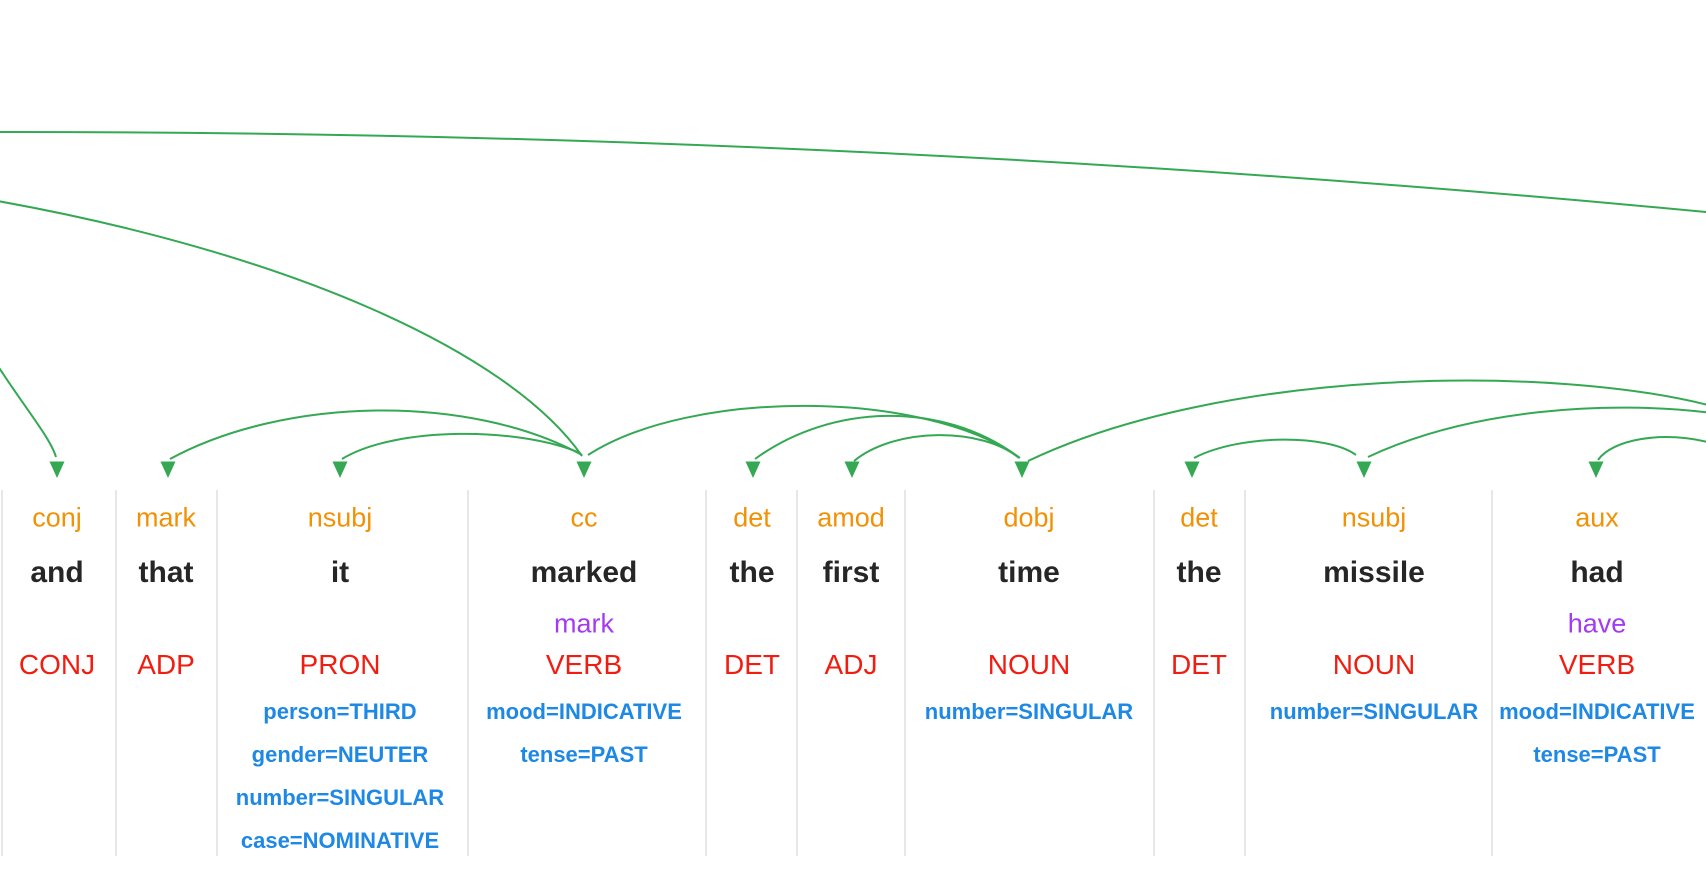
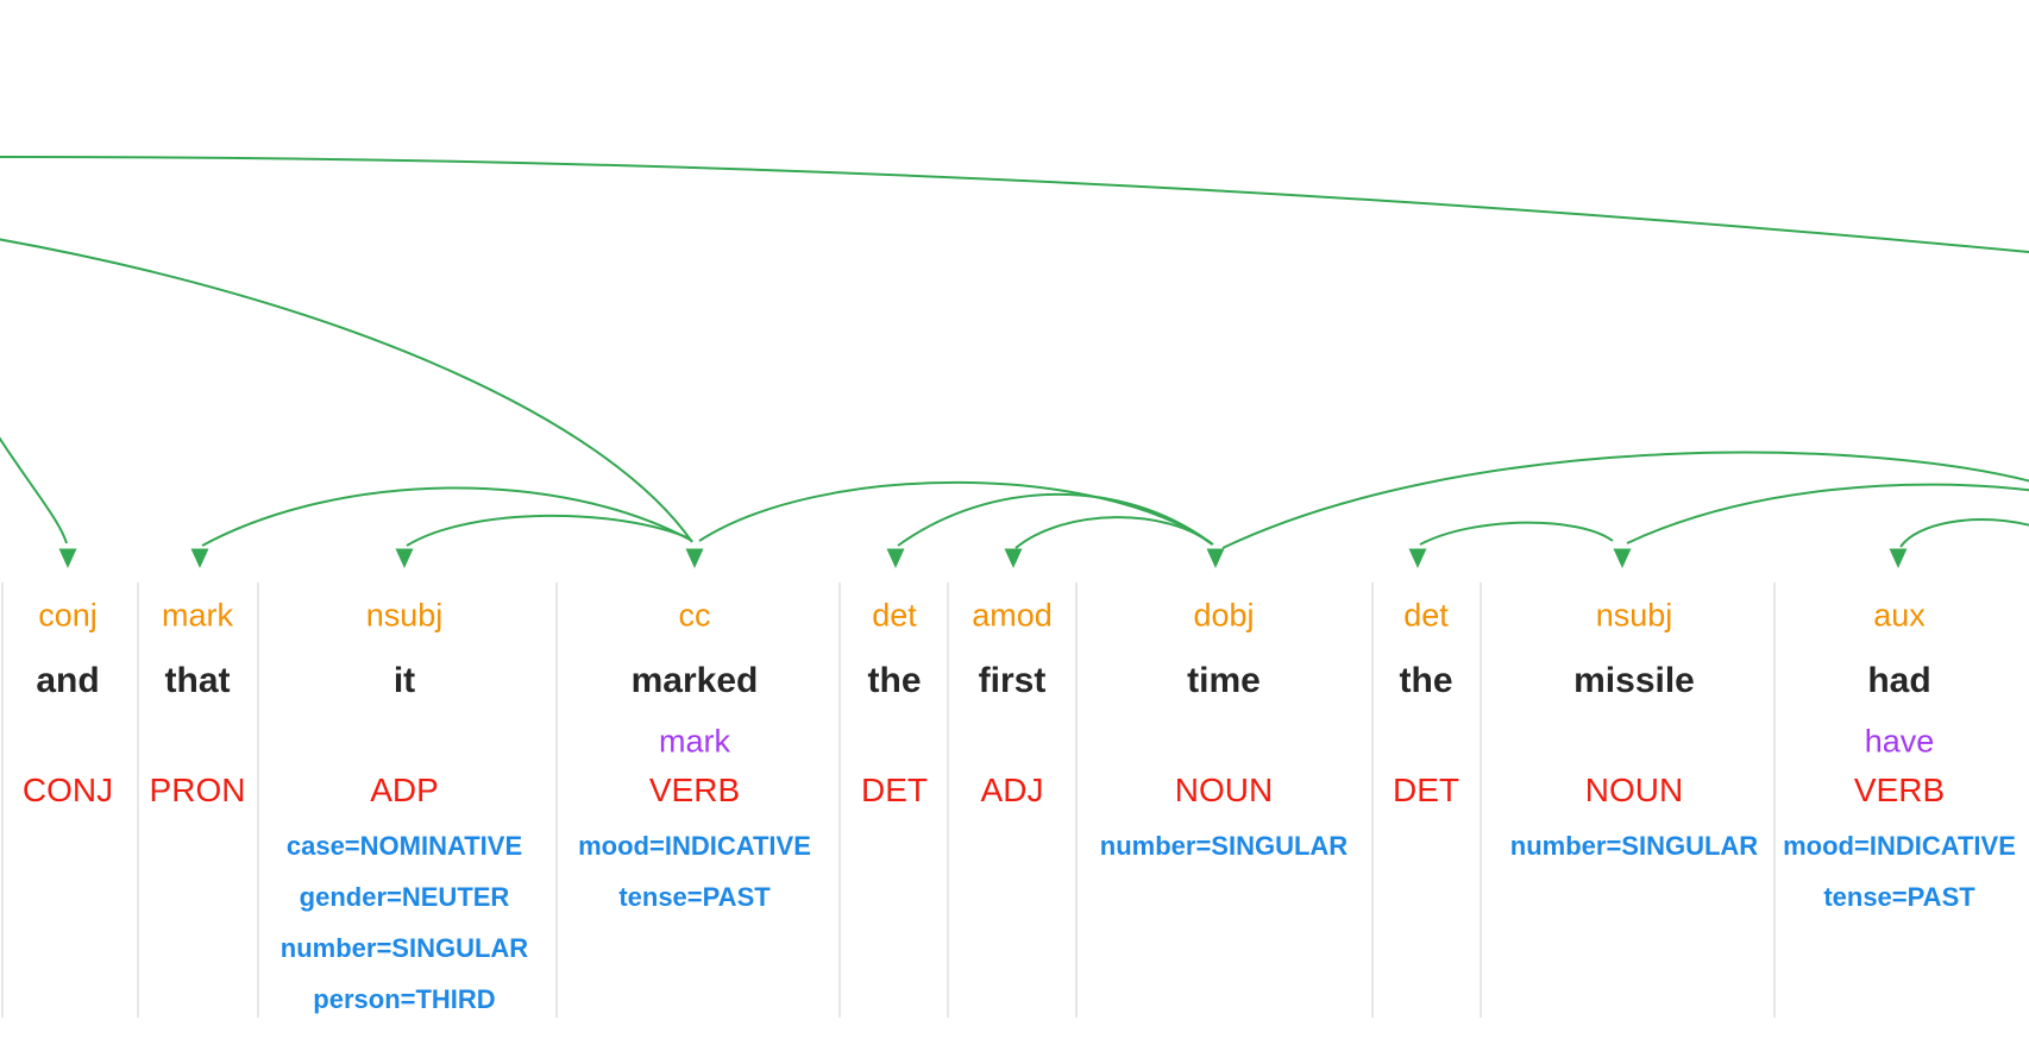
  conj
  and
  CONJ
  mark
  that
- ADP
+ PRON
  nsubj
  it
- PRON
+ ADP
- person=THIRD
+ case=NOMINATIVE
  gender=NEUTER
  number=SINGULAR
- case=NOMINATIVE
+ person=THIRD
  cc
  marked
  mark
  VERB
  mood=INDICATIVE
  tense=PAST
  det
  the
  DET
  amod
  first
  ADJ
  dobj
  time
  NOUN
  number=SINGULAR
  det
  the
  DET
  nsubj
  missile
  NOUN
  number=SINGULAR
  aux
  had
  have
  VERB
  mood=INDICATIVE
  tense=PAST
